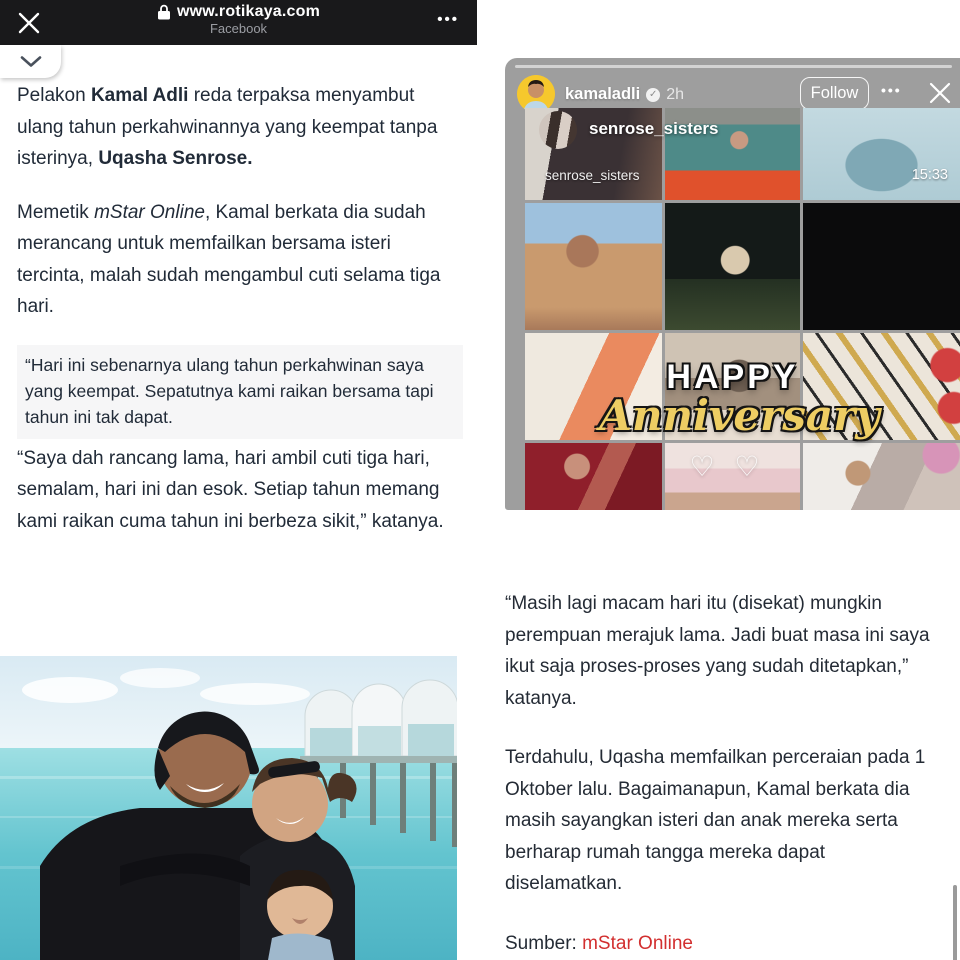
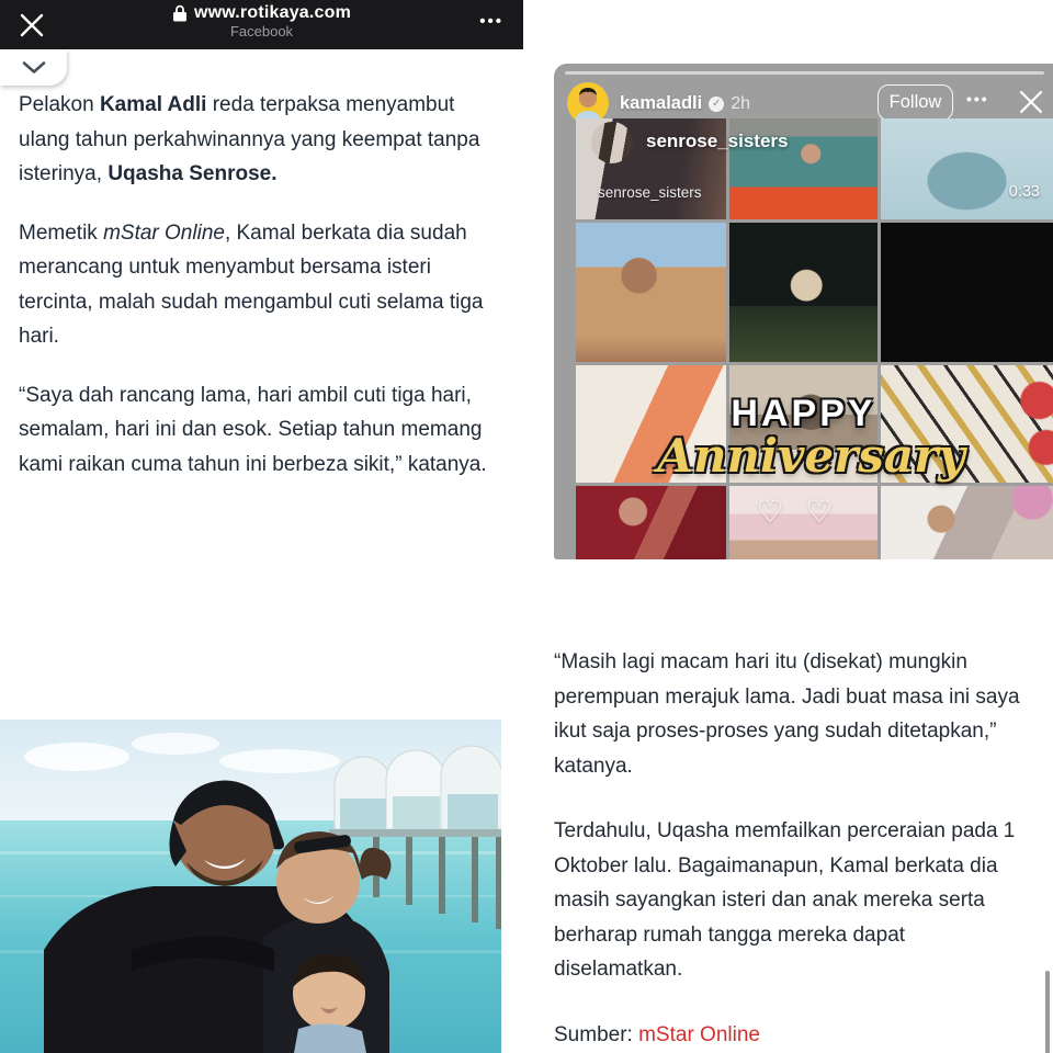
  www.rotikaya.com
  Facebook
  •••
  Pelakon Kamal Adli reda terpaksa menyambut ulang tahun perkahwinannya yang keempat tanpa isterinya, Uqasha Senrose.
- Memetik mStar Online, Kamal berkata dia sudah merancang untuk memfailkan bersama isteri tercinta, malah sudah mengambul cuti selama tiga hari.
+ Memetik mStar Online, Kamal berkata dia sudah merancang untuk menyambut bersama isteri tercinta, malah sudah mengambul cuti selama tiga hari.
- “Hari ini sebenarnya ulang tahun perkahwinan saya yang keempat. Sepatutnya kami raikan bersama tapi tahun ini tak dapat.
  “Saya dah rancang lama, hari ambil cuti tiga hari, semalam, hari ini dan esok. Setiap tahun memang kami raikan cuma tahun ini berbeza sikit,” katanya.
  kamaladli
  ✓
  2h
  Follow
  •••
  senrose_sisters
  senrose_sisters
- 15:33
+ 0:33
  HAPPY
  Anniversary
  ♡ ♡
  “Masih lagi macam hari itu (disekat) mungkin perempuan merajuk lama. Jadi buat masa ini saya ikut saja proses-proses yang sudah ditetapkan,” katanya.
  Terdahulu, Uqasha memfailkan perceraian pada 1 Oktober lalu. Bagaimanapun, Kamal berkata dia masih sayangkan isteri dan anak mereka serta berharap rumah tangga mereka dapat diselamatkan.
  Sumber: mStar Online
